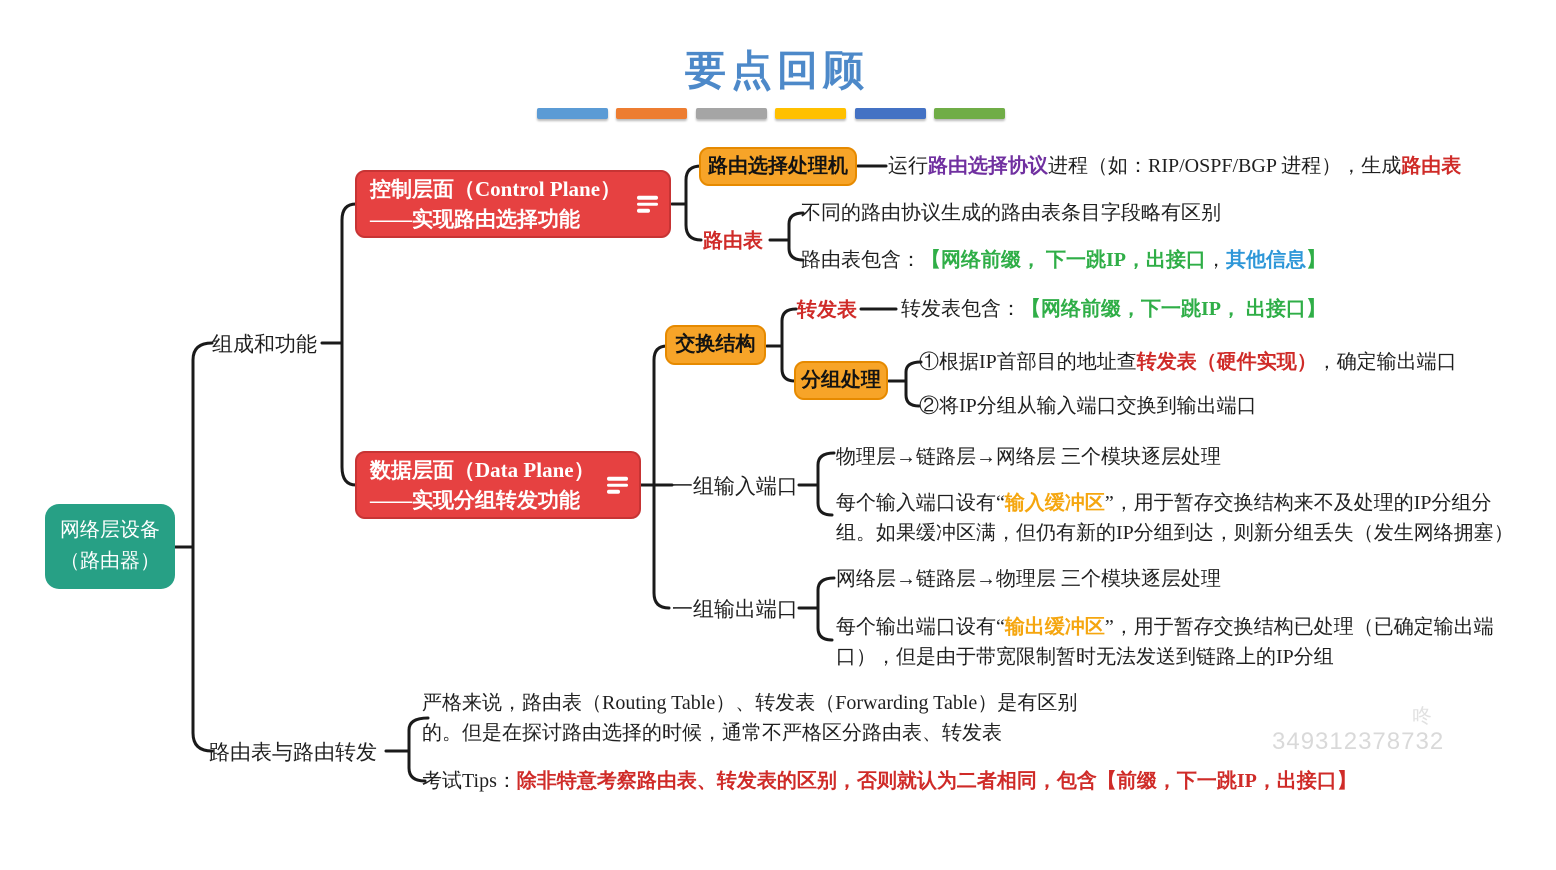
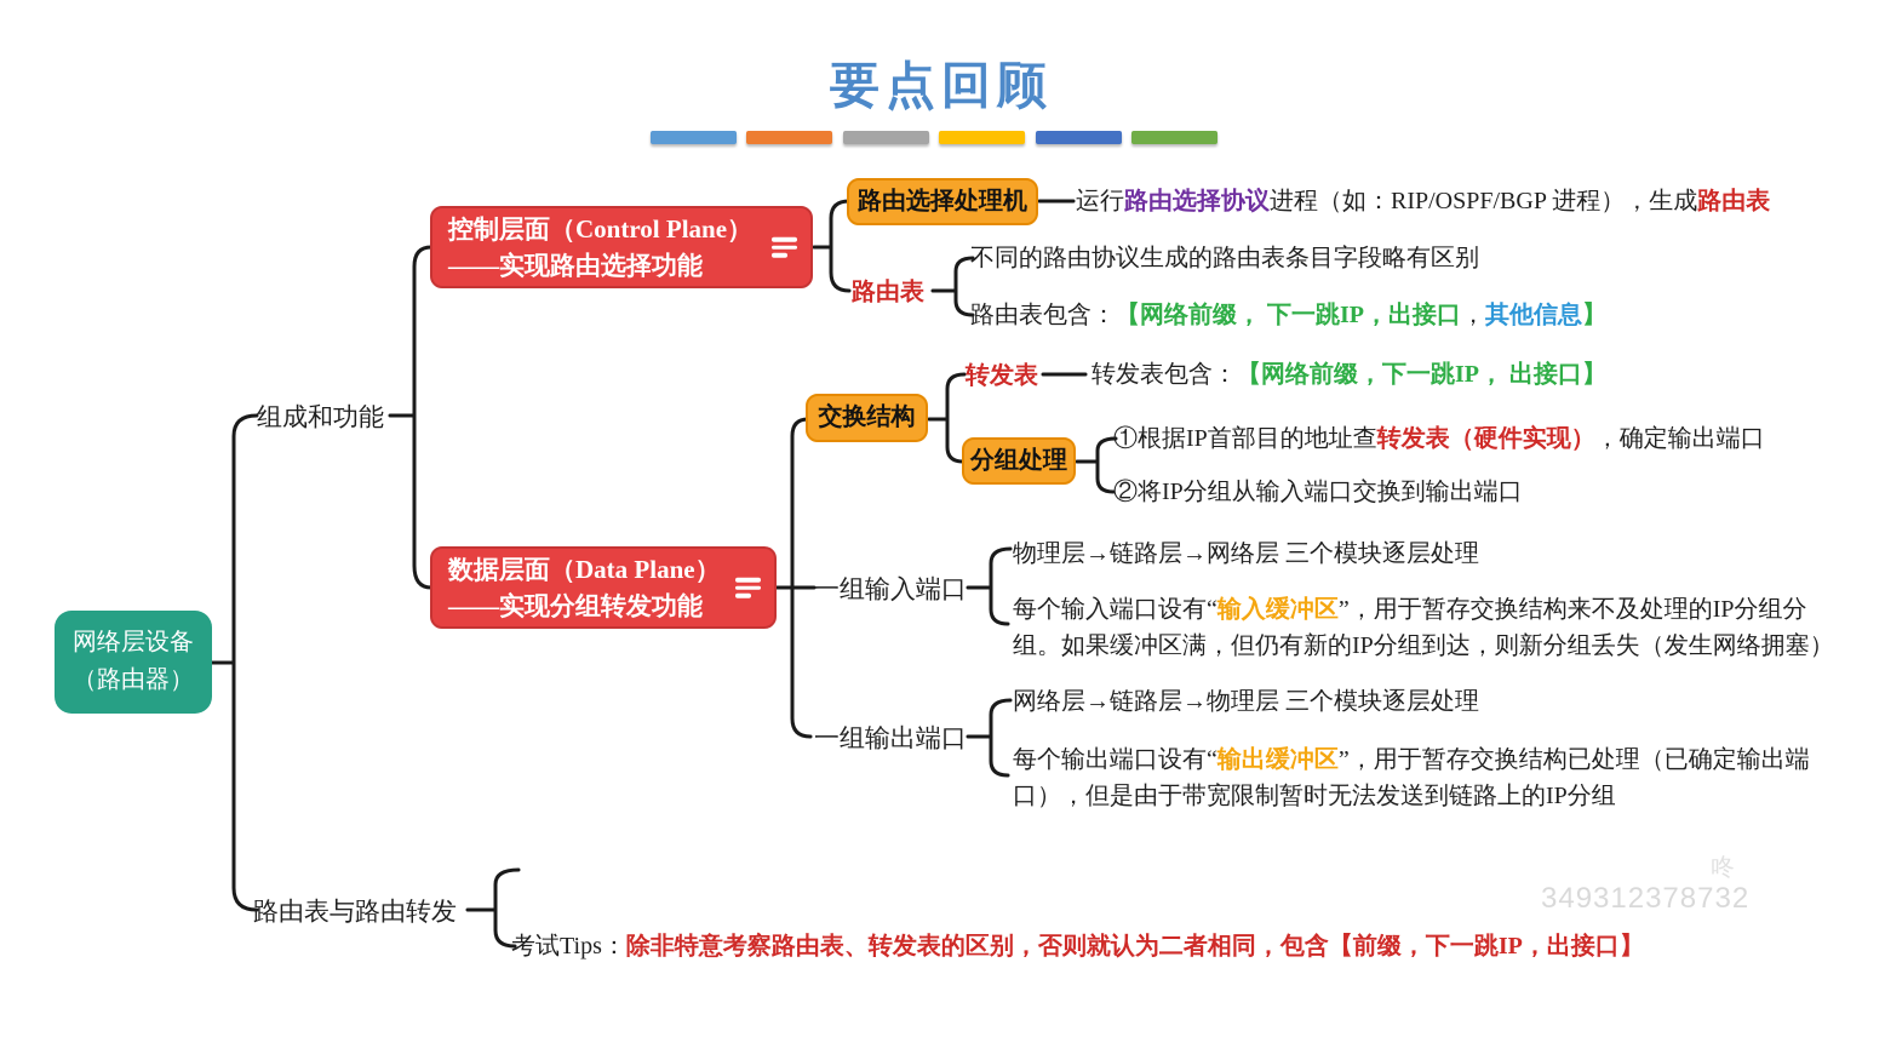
  要点回顾
  网络层设备
  （路由器）
  组成和功能
  路由表与路由转发
  控制层面（Control Plane）
  ——实现路由选择功能
  数据层面（Data Plane）
  ——实现分组转发功能
  路由选择处理机
  运行路由选择协议进程（如：RIP/OSPF/BGP 进程），生成路由表
  路由表
  不同的路由协议生成的路由表条目字段略有区别
  路由表包含：【网络前缀， 下一跳IP，出接口，其他信息】
  交换结构
  转发表
  转发表包含：【网络前缀，下一跳IP， 出接口】
  分组处理
  ①根据IP首部目的地址查转发表（硬件实现），确定输出端口
  ②将IP分组从输入端口交换到输出端口
  一组输入端口
  物理层→链路层→网络层 三个模块逐层处理
  每个输入端口设有“输入缓冲区”，用于暂存交换结构来不及处理的IP分组分
  组。如果缓冲区满，但仍有新的IP分组到达，则新分组丢失（发生网络拥塞）
  一组输出端口
  网络层→链路层→物理层 三个模块逐层处理
  每个输出端口设有“输出缓冲区”，用于暂存交换结构已处理（已确定输出端
  口），但是由于带宽限制暂时无法发送到链路上的IP分组
- 严格来说，路由表（Routing Table）、转发表（Forwarding Table）是有区别
- 的。但是在探讨路由选择的时候，通常不严格区分路由表、转发表
  考试Tips：除非特意考察路由表、转发表的区别，否则就认为二者相同，包含【前缀，下一跳IP，出接口】
  349312378732
  咚
